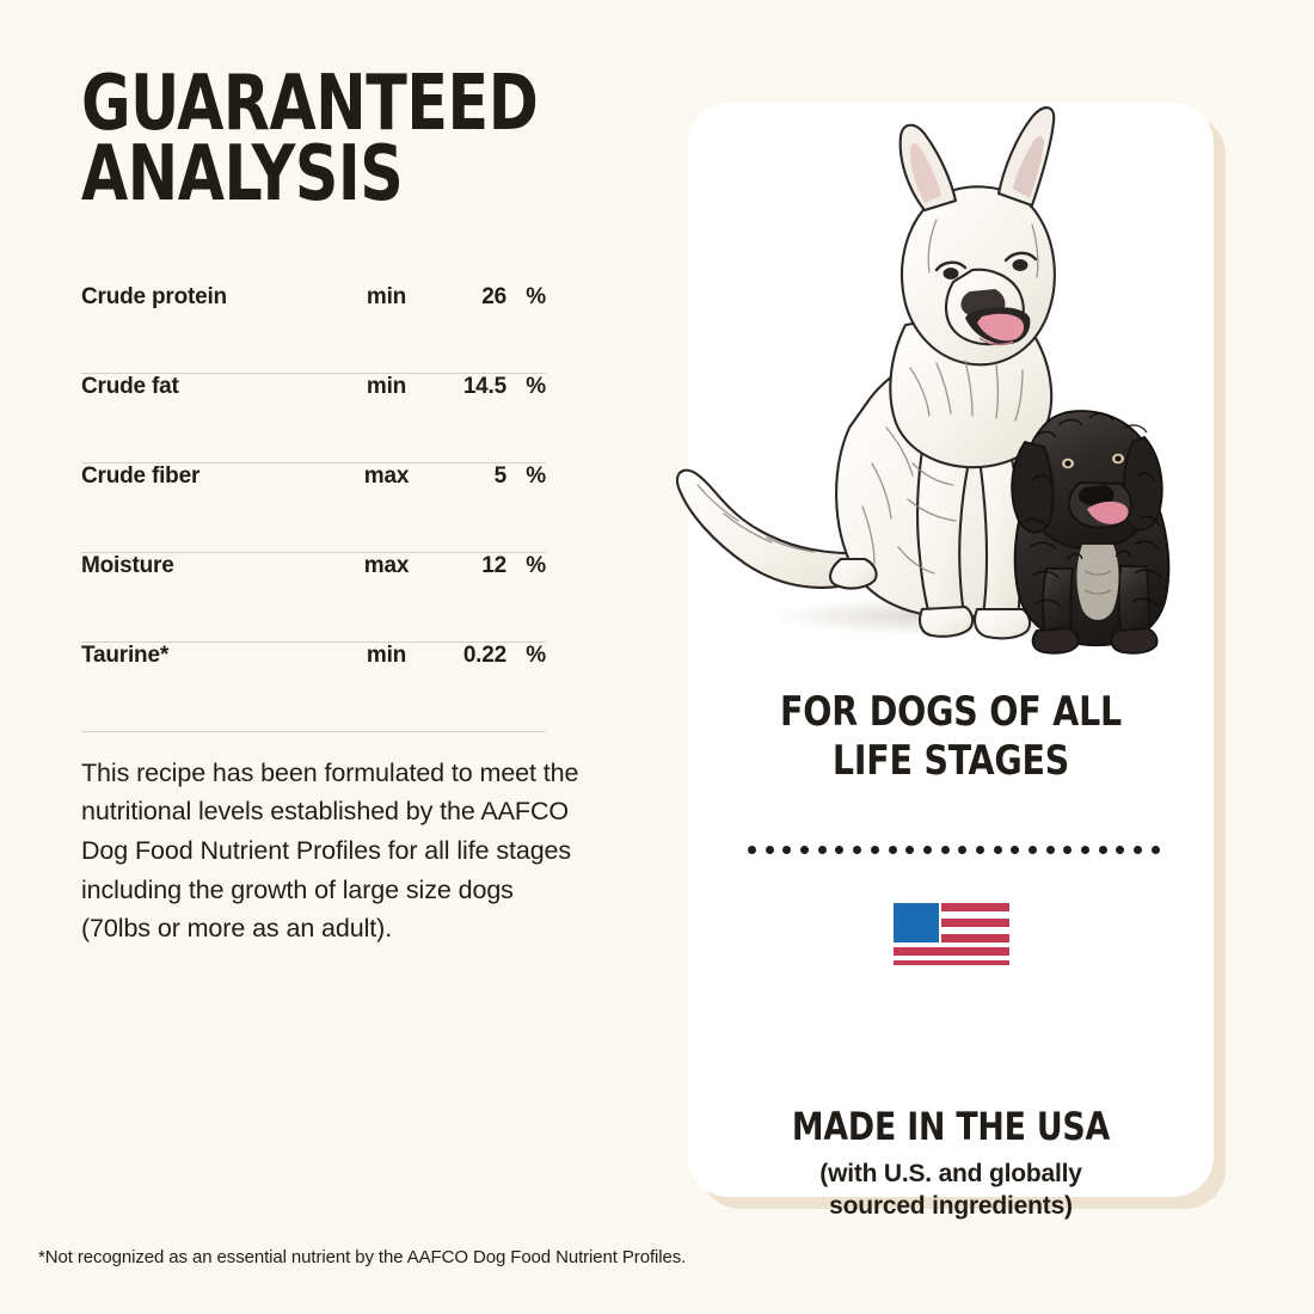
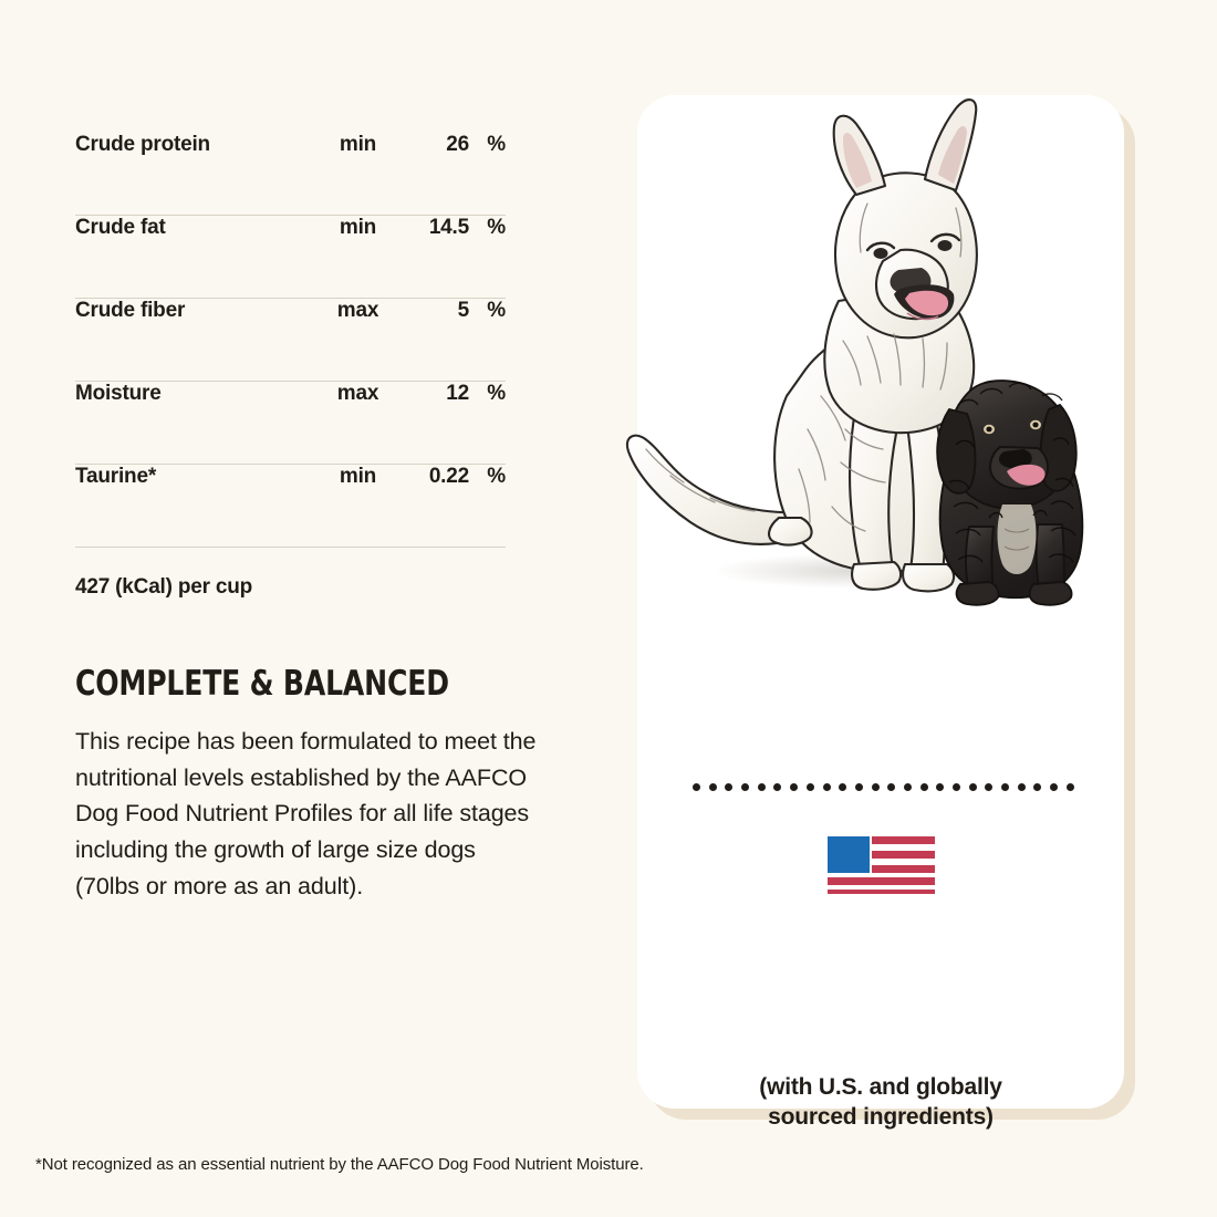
- GUARANTEED
- ANALYSIS
  Crude protein
  min
  26
  %
  Crude fat
  min
  14.5
  %
  Crude fiber
  max
  5
  %
  Moisture
  max
  12
  %
  Taurine*
  min
  0.22
  %
+ 427 (kCal) per cup
+ COMPLETE & BALANCED
  This recipe has been formulated to meet the nutritional levels established by the AAFCO Dog Food Nutrient Profiles for all life stages including the growth of large size dogs (70lbs or more as an adult).
- *Not recognized as an essential nutrient by the AAFCO Dog Food Nutrient Profiles.
+ *Not recognized as an essential nutrient by the AAFCO Dog Food Nutrient Moisture.
- FOR DOGS OF ALL
- LIFE STAGES
- MADE IN THE USA
  (with U.S. and globally
  sourced ingredients)
